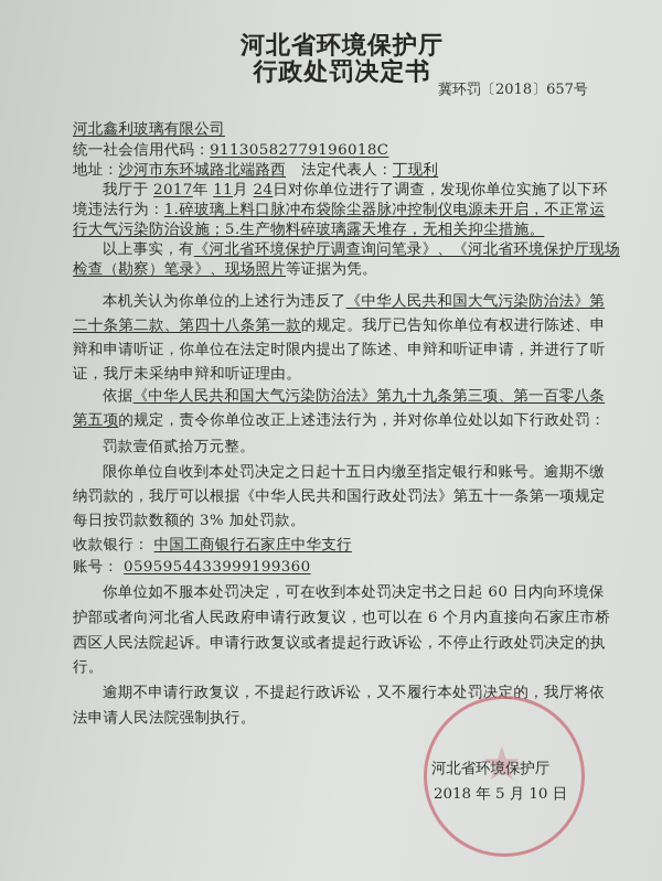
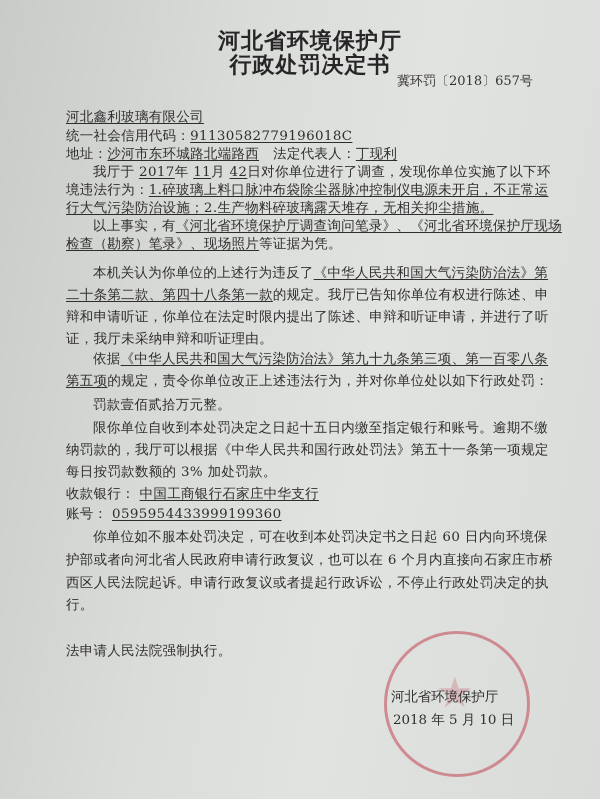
  河北省环境保护厅
  行政处罚决定书
  冀环罚〔2018〕657号
  河北鑫利玻璃有限公司
  统一社会信用代码：91130582779196018C
  地址：沙河市东环城路北端路西 法定代表人：丁现利
- 我厅于 2017年 11月 24日对你单位进行了调查，发现你单位实施了以下环
+ 我厅于 2017年 11月 42日对你单位进行了调查，发现你单位实施了以下环
  境违法行为：1.碎玻璃上料口脉冲布袋除尘器脉冲控制仪电源未开启，不正常运
- 行大气污染防治设施；5.生产物料碎玻璃露天堆存，无相关抑尘措施。
+ 行大气污染防治设施；2.生产物料碎玻璃露天堆存，无相关抑尘措施。
  以上事实，有《河北省环境保护厅调查询问笔录》、《河北省环境保护厅现场
  检查（勘察）笔录》、现场照片等证据为凭。
  本机关认为你单位的上述行为违反了《中华人民共和国大气污染防治法》第
  二十条第二款、第四十八条第一款的规定。我厅已告知你单位有权进行陈述、申
  辩和申请听证，你单位在法定时限内提出了陈述、申辩和听证申请，并进行了听
  证，我厅未采纳申辩和听证理由。
  依据《中华人民共和国大气污染防治法》第九十九条第三项、第一百零八条
  第五项的规定，责令你单位改正上述违法行为，并对你单位处以如下行政处罚：
  罚款壹佰贰拾万元整。
  限你单位自收到本处罚决定之日起十五日内缴至指定银行和账号。逾期不缴
  纳罚款的，我厅可以根据《中华人民共和国行政处罚法》第五十一条第一项规定
  每日按罚款数额的 3% 加处罚款。
  收款银行： 中国工商银行石家庄中华支行
  账号： 0595954433999199360
  你单位如不服本处罚决定，可在收到本处罚决定书之日起 60 日内向环境保
  护部或者向河北省人民政府申请行政复议，也可以在 6 个月内直接向石家庄市桥
  西区人民法院起诉。申请行政复议或者提起行政诉讼，不停止行政处罚决定的执
  行。
- 逾期不申请行政复议，不提起行政诉讼，又不履行本处罚决定的，我厅将依
  法申请人民法院强制执行。
  ★
  河北省环境保护厅
  2018 年 5 月 10 日
